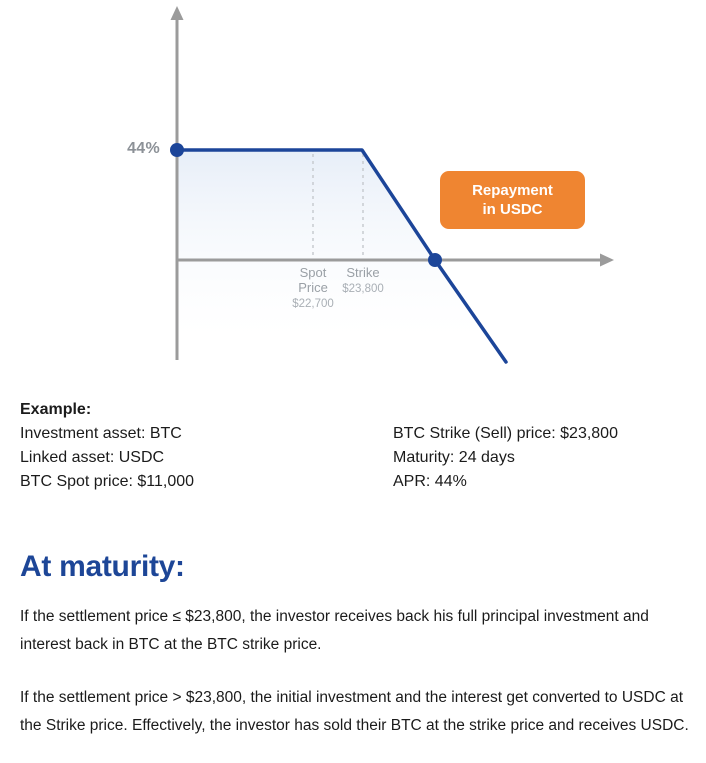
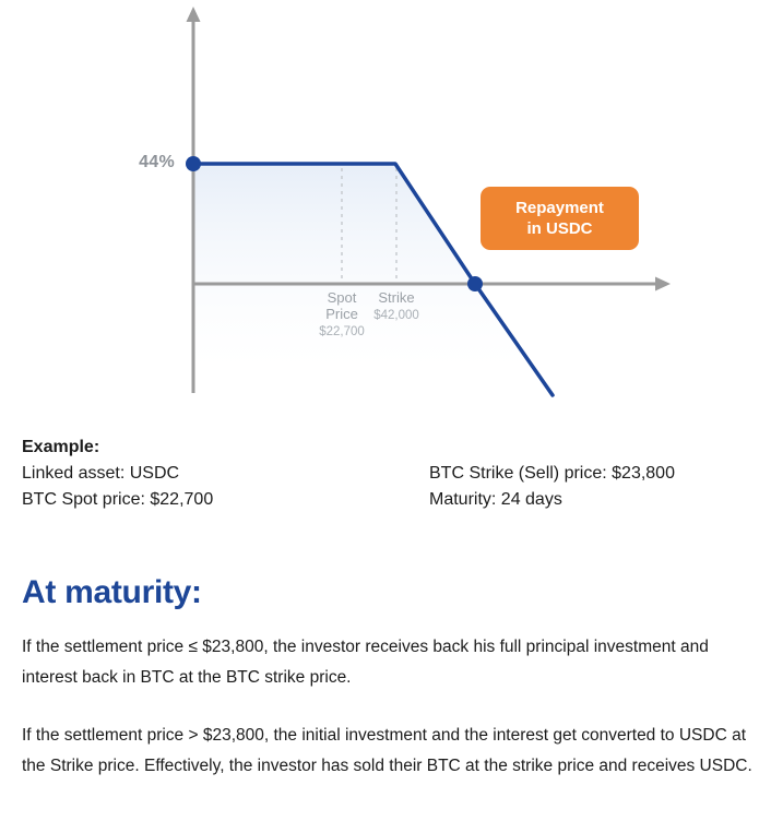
  44%
  Spot
  Price
  $22,700
  Strike
- $23,800
+ $42,000
  Repayment
  in USDC
  Example:
- Investment asset: BTC
  Linked asset: USDC
- BTC Spot price: $11,000
+ BTC Spot price: $22,700
  BTC Strike (Sell) price: $23,800
  Maturity: 24 days
- APR: 44%
  At maturity:
  If the settlement price ≤ $23,800, the investor receives back his full principal investment and interest back in BTC at the BTC strike price.
  If the settlement price > $23,800, the initial investment and the interest get converted to USDC at the Strike price. Effectively, the investor has sold their BTC at the strike price and receives USDC.
